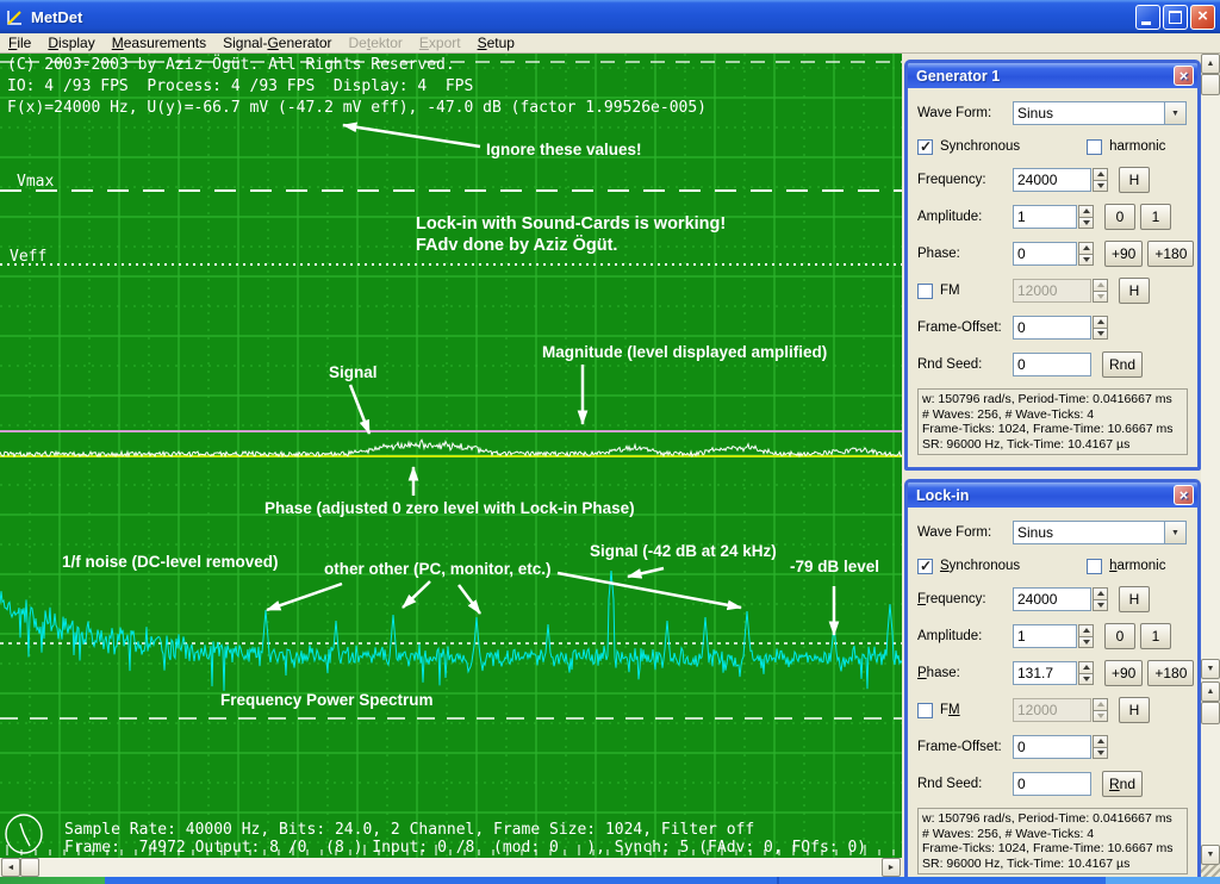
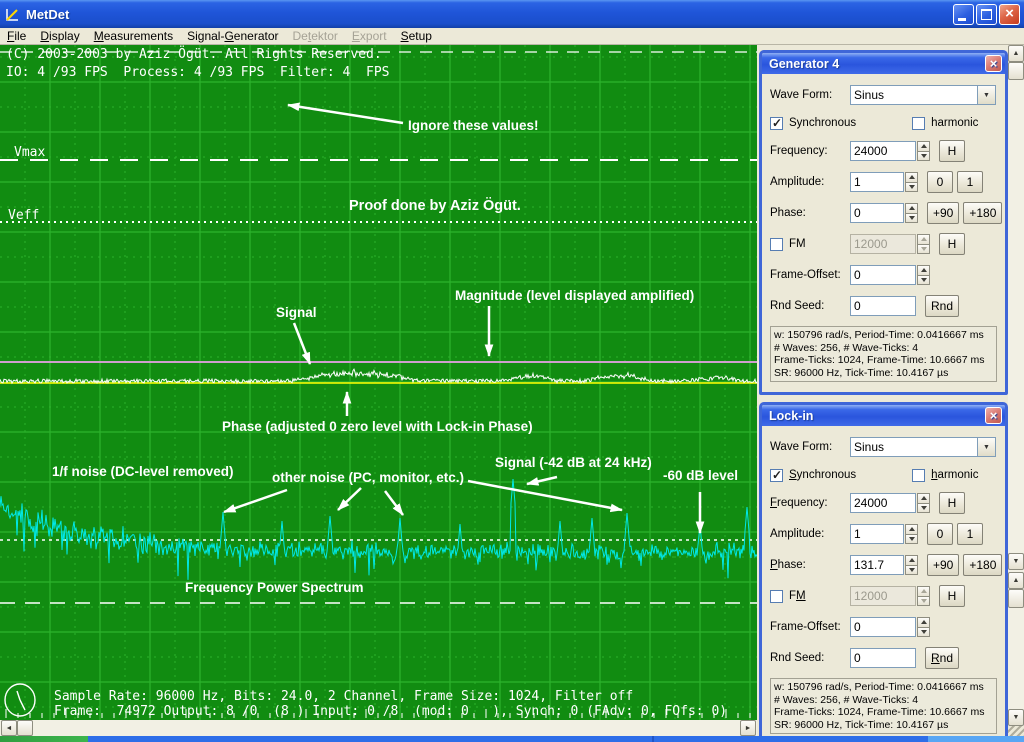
  MetDet
  F
  ile
  D
  isplay
  M
  easurements
  Signal-
  G
  enerator
  De
  t
  ektor
  E
  xport
  S
  etup
  (C) 2003-2003 by Aziz Ögüt. All Rights Reserved.
- IO: 4 /93 FPS Process: 4 /93 FPS Display: 4 FPS
+ IO: 4 /93 FPS Process: 4 /93 FPS Filter: 4 FPS
- F(x)=24000 Hz, U(y)=-66.7 mV (-47.2 mV eff), -47.0 dB (factor 1.99526e-005)
  Vmax
  Veff
  Ignore these values!
- Lock-in with Sound-Cards is working!
- FAdv done by Aziz Ögüt.
+ Proof done by Aziz Ögüt.
  Signal
  Magnitude (level displayed amplified)
  Phase (adjusted 0 zero level with Lock-in Phase)
  1/f noise (DC-level removed)
- other other (PC, monitor, etc.)
+ other noise (PC, monitor, etc.)
  Signal (-42 dB at 24 kHz)
- -79 dB level
+ -60 dB level
  Frequency Power Spectrum
- Sample Rate: 40000 Hz, Bits: 24.0, 2 Channel, Frame Size: 1024, Filter off
+ Sample Rate: 96000 Hz, Bits: 24.0, 2 Channel, Frame Size: 1024, Filter off
- Frame: 74972 Output: 8 /0 (8 ) Input: 0 /8 (mod: 0 ), Synch: 5 (FAdv: 0, FOfs: 0)
+ Frame: 74972 Output: 8 /0 (8 ) Input: 0 /8 (mod: 0 ), Synch: 0 (FAdv: 0, FOfs: 0)
- Generator 1
+ Generator 4
  Wave Form:
  Sinus
  Synchronous
  harmonic
  Frequency:
  24000
  H
  Amplitude:
  1
  0
  1
  Phase:
  0
  +90
  +180
  FM
  12000
  H
  Frame-Offset:
  0
  Rnd Seed:
  0
  Rnd
  w: 150796 rad/s, Period-Time: 0.0416667 ms
  # Waves: 256, # Wave-Ticks: 4
  Frame-Ticks: 1024, Frame-Time: 10.6667 ms
  SR: 96000 Hz, Tick-Time: 10.4167 µs
  Lock-in
  Wave Form:
  Sinus
  Synchronous
  harmonic
  Frequency:
  24000
  H
  Amplitude:
  1
  0
  1
  Phase:
  131.7
  +90
  +180
  FM
  12000
  H
  Frame-Offset:
  0
  Rnd Seed:
  0
  Rnd
  w: 150796 rad/s, Period-Time: 0.0416667 ms
  # Waves: 256, # Wave-Ticks: 4
  Frame-Ticks: 1024, Frame-Time: 10.6667 ms
  SR: 96000 Hz, Tick-Time: 10.4167 µs
